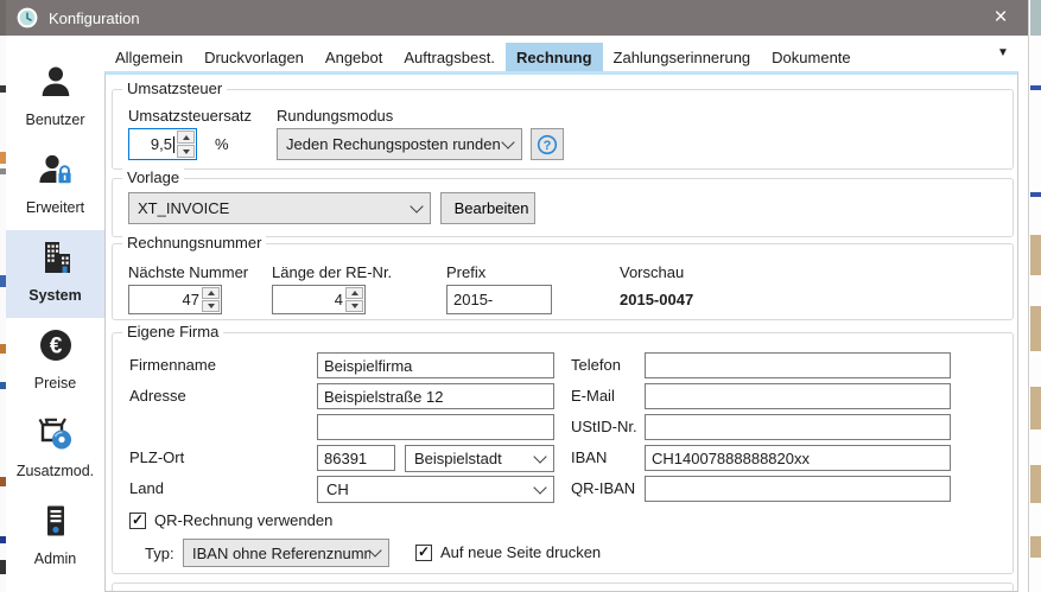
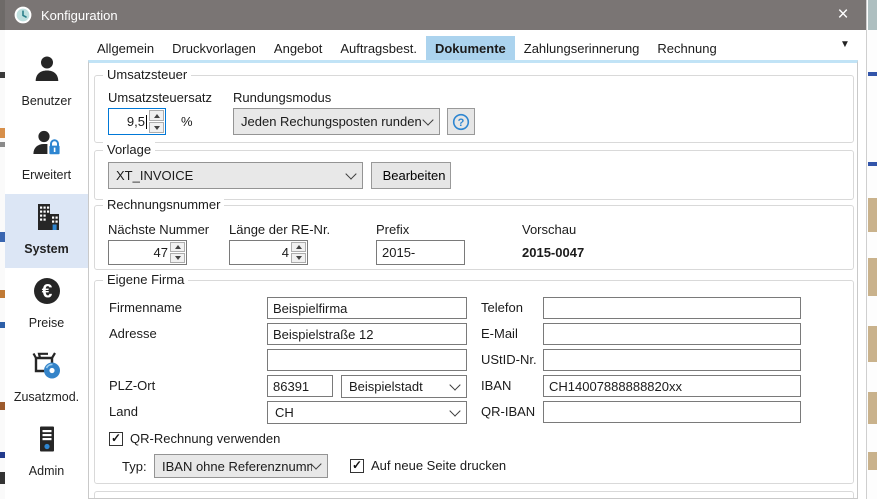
  Konfiguration
  ×
  Benutzer
  Erweitert
  System
  €
  Preise
  Zusatzmod.
  Admin
  Allgemein
  Druckvorlagen
  Angebot
  Auftragsbest.
- Rechnung
+ Dokumente
  Zahlungserinnerung
- Dokumente
+ Rechnung
  ▼
  Umsatzsteuer
  Umsatzsteuersatz
  9,5
  %
  Rundungsmodus
  Jeden Rechungsposten runden
  ?
  Vorlage
  XT_INVOICE
  Bearbeiten
  Rechnungsnummer
  Nächste Nummer
  47
  Länge der RE-Nr.
  4
  Prefix
  2015-
  Vorschau
  2015-0047
  Eigene Firma
  Firmenname
  Beispielfirma
  Adresse
  Beispielstraße 12
  PLZ-Ort
  86391
  Beispielstadt
  Land
  CH
  Telefon
  E-Mail
  UStID-Nr.
  IBAN
  CH14007888888820xx
  QR-IBAN
  QR-Rechnung verwenden
  Typ:
  IBAN ohne Referenznumm
  Auf neue Seite drucken
